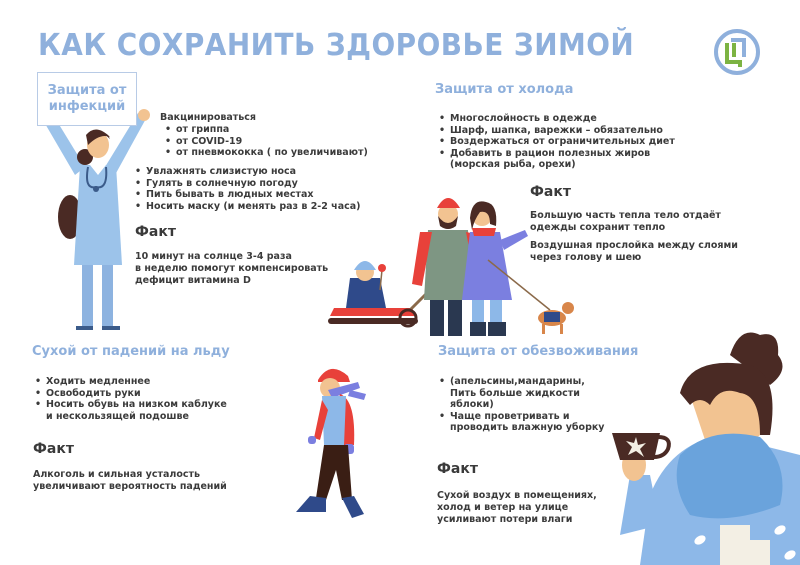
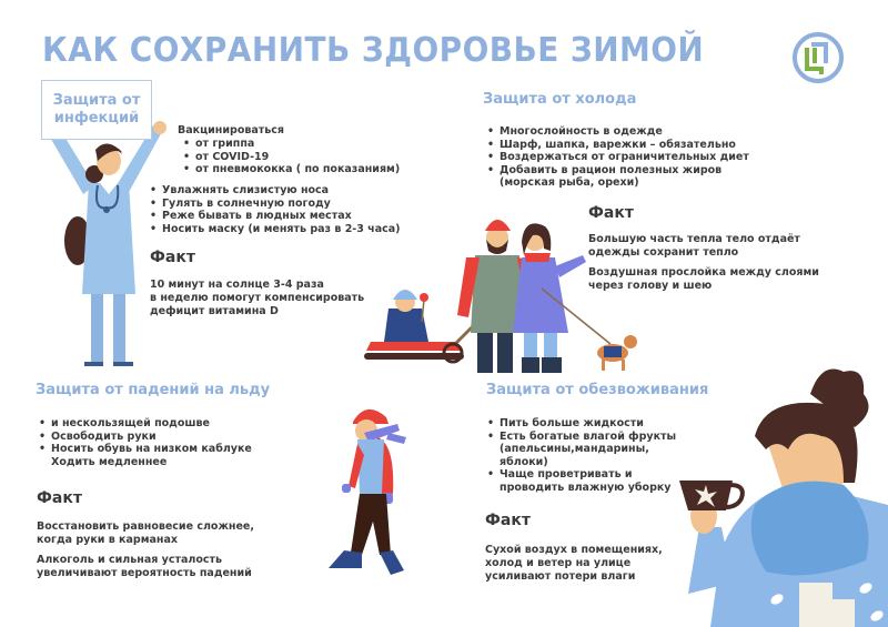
  КАК СОХРАНИТЬ ЗДОРОВЬЕ ЗИМОЙ
  Защита от
  инфекций
  Вакцинироваться
  от гриппа
  от COVID-19
- от пневмококка ( по увеличивают)
+ от пневмококка ( по показаниям)
  Увлажнять слизистую носа
  Гулять в солнечную погоду
- Пить бывать в людных местах
+ Реже бывать в людных местах
- Носить маску (и менять раз в 2-2 часа)
+ Носить маску (и менять раз в 2-3 часа)
  Факт
  10 минут на солнце 3-4 раза
  в неделю помогут компенсировать
  дефицит витамина D
  Защита от холода
  Многослойность в одежде
  Шарф, шапка, варежки – обязательно
  Воздержаться от ограничительных диет
  Добавить в рацион полезных жиров
  (морская рыба, орехи)
  Факт
  Большую часть тепла тело отдаёт
  одежды сохранит тепло
  Воздушная прослойка между слоями
  через голову и шею
- Сухой от падений на льду
+ Защита от падений на льду
- Ходить медленнее
+ и нескользящей подошве
  Освободить руки
  Носить обувь на низком каблуке
- и нескользящей подошве
+ Ходить медленнее
  Факт
+ Восстановить равновесие сложнее,
+ когда руки в карманах
  Алкоголь и сильная усталость
  увеличивают вероятность падений
  Защита от обезвоживания
- (апельсины,мандарины,
+ Пить больше жидкости
+ Есть богатые влагой фрукты
- Пить больше жидкости
+ (апельсины,мандарины,
  яблоки)
  Чаще проветривать и
  проводить влажную уборку
  Факт
  Сухой воздух в помещениях,
  холод и ветер на улице
  усиливают потери влаги
